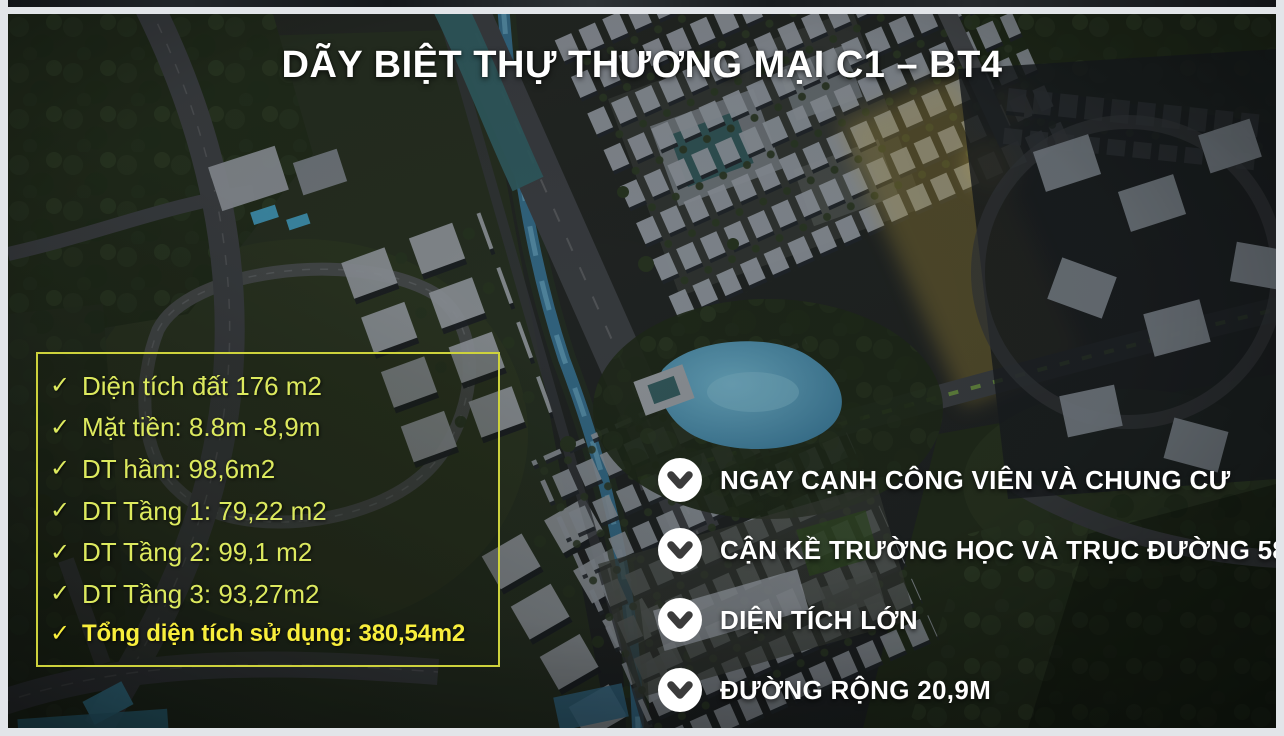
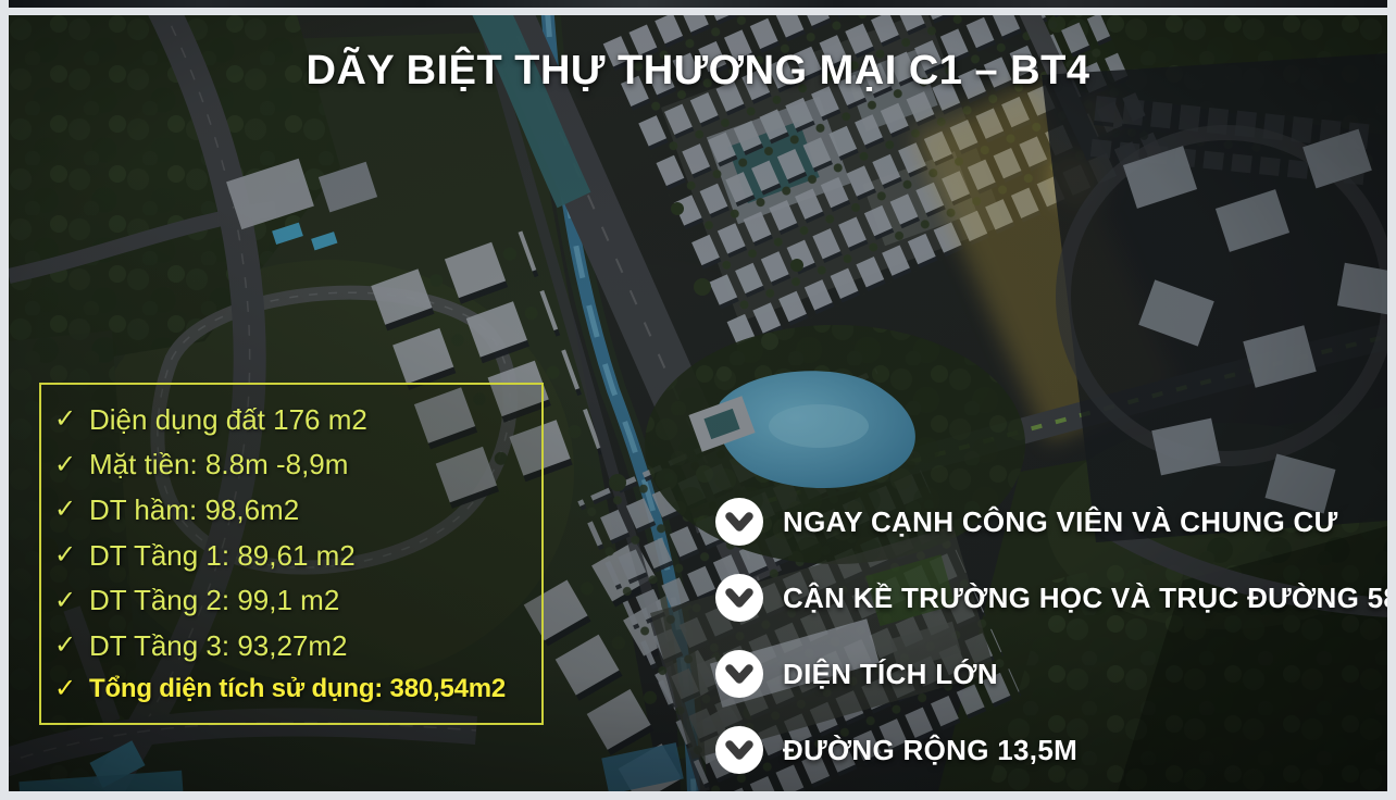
  DÃY BIỆT THỰ THƯƠNG MẠI C1 – BT4
  ✓
- Diện tích đất 176 m2
+ Diện dụng đất 176 m2
  ✓
  Mặt tiền: 8.8m -8,9m
  ✓
  DT hầm: 98,6m2
  ✓
- DT Tầng 1: 79,22 m2
+ DT Tầng 1: 89,61 m2
  ✓
  DT Tầng 2: 99,1 m2
  ✓
  DT Tầng 3: 93,27m2
  ✓
  Tổng diện tích sử dụng: 380,54m2
  NGAY CẠNH CÔNG VIÊN VÀ CHUNG CƯ
  CẬN KỀ TRƯỜNG HỌC VÀ TRỤC ĐƯỜNG 5
  DIỆN TÍCH LỚN
- ĐƯỜNG RỘNG 20,9M
+ ĐƯỜNG RỘNG 13,5M
